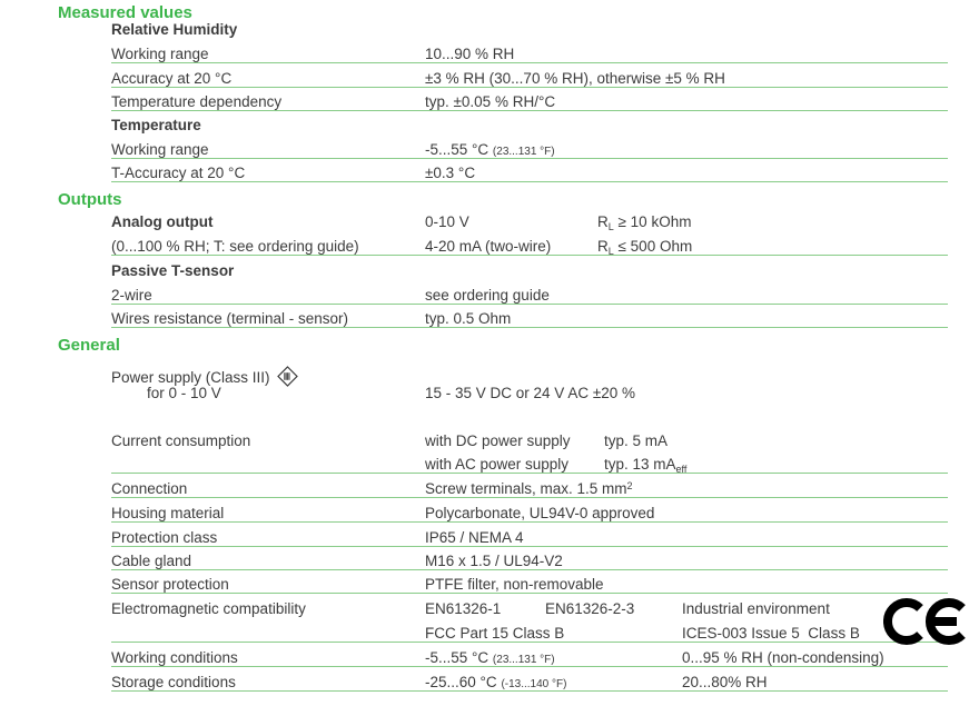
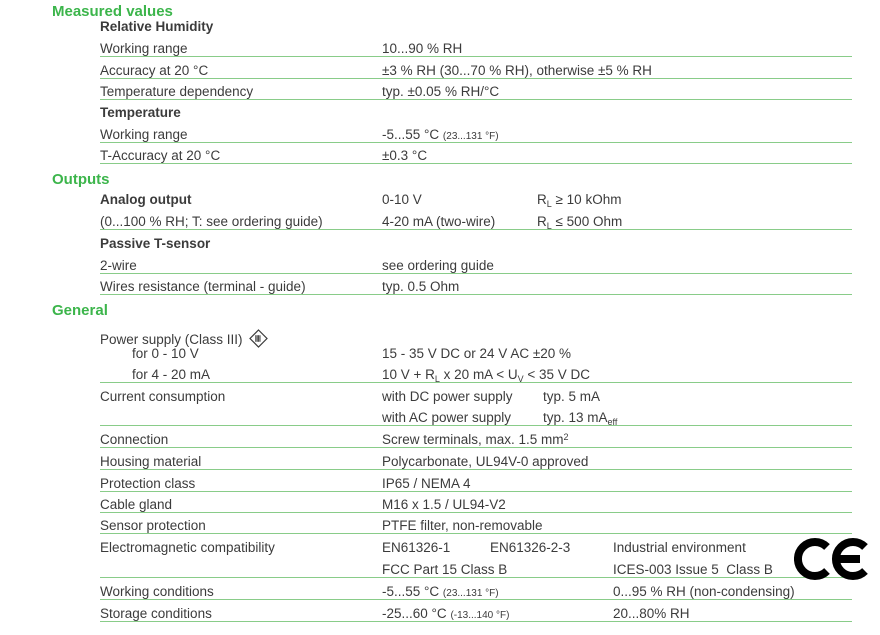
  Measured values
  Relative Humidity
  Working range
  10...90 % RH
  Accuracy at 20 °C
  ±3 % RH (30...70 % RH), otherwise ±5 % RH
  Temperature dependency
  typ. ±0.05 % RH/°C
  Temperature
  Working range
  -5...55 °C (23...131 °F)
  T-Accuracy at 20 °C
  ±0.3 °C
  Outputs
  Analog output
  0-10 V
  RL ≥ 10 kOhm
  (0...100 % RH; T: see ordering guide)
  4-20 mA (two-wire)
  RL ≤ 500 Ohm
  Passive T-sensor
  2-wire
  see ordering guide
- Wires resistance (terminal - sensor)
+ Wires resistance (terminal - guide)
  typ. 0.5 Ohm
  General
  Power supply (Class III)
  for 0 - 10 V
  15 - 35 V DC or 24 V AC ±20 %
+ for 4 - 20 mA
+ 10 V + RL x 20 mA < UV < 35 V DC
  Current consumption
  with DC power supply
  typ. 5 mA
  with AC power supply
  typ. 13 mAeff
  Connection
  Screw terminals, max. 1.5 mm2
  Housing material
  Polycarbonate, UL94V-0 approved
  Protection class
  IP65 / NEMA 4
  Cable gland
  M16 x 1.5 / UL94-V2
  Sensor protection
  PTFE filter, non-removable
  Electromagnetic compatibility
  EN61326-1
  EN61326-2-3
  Industrial environment
  FCC Part 15 Class B
  ICES-003 Issue 5 Class B
  Working conditions
  -5...55 °C (23...131 °F)
  0...95 % RH (non-condensing)
  Storage conditions
  -25...60 °C (-13...140 °F)
  20...80% RH
